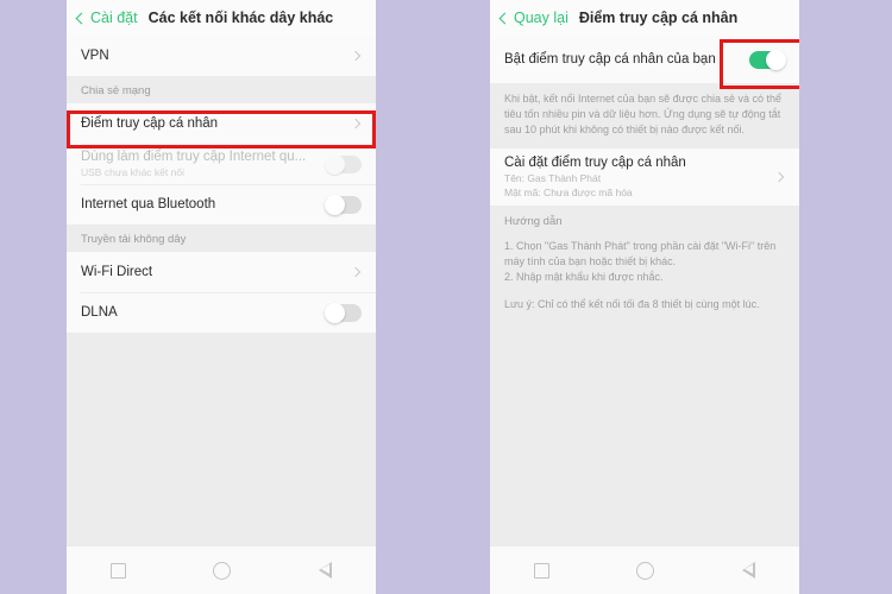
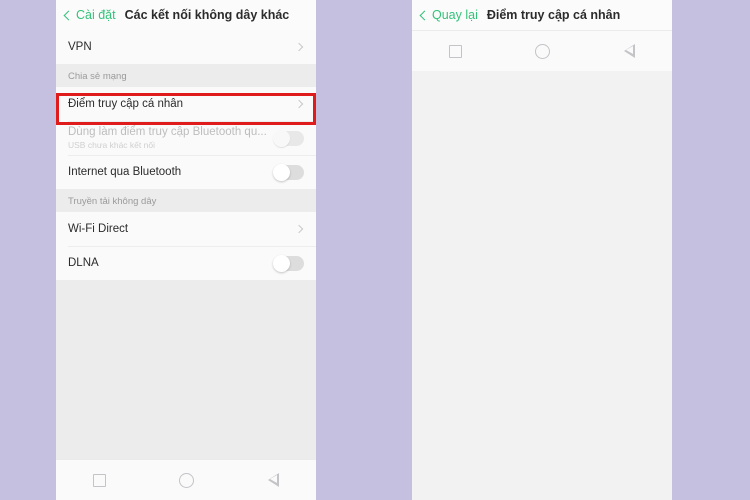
  Cài đặt
- Các kết nối khác dây khác
+ Các kết nối không dây khác
  VPN
  Chia sẻ mạng
  Điểm truy cập cá nhân
- Dùng làm điểm truy cập Internet qu...
+ Dùng làm điểm truy cập Bluetooth qu...
  USB chưa khác kết nối
  Internet qua Bluetooth
  Truyền tải không dây
  Wi-Fi Direct
  DLNA
  Quay lại
  Điểm truy cập cá nhân
- Bật điểm truy cập cá nhân của bạn
- Khi bật, kết nối Internet của bạn sẽ được chia sẻ và có thể tiêu tốn nhiều pin và dữ liệu hơn. Ứng dụng sẽ tự động tắt sau 10 phút khi không có thiết bị nào được kết nối.
- Cài đặt điểm truy cập cá nhân
- Tên: Gas Thành Phát
- Mật mã: Chưa được mã hóa
- Hướng dẫn
- 1. Chọn "Gas Thành Phát" trong phần cài đặt "Wi-Fi" trên máy tính của bạn hoặc thiết bị khác.
- 2. Nhập mật khẩu khi được nhắc.
- Lưu ý: Chỉ có thể kết nối tối đa 8 thiết bị cùng một lúc.
